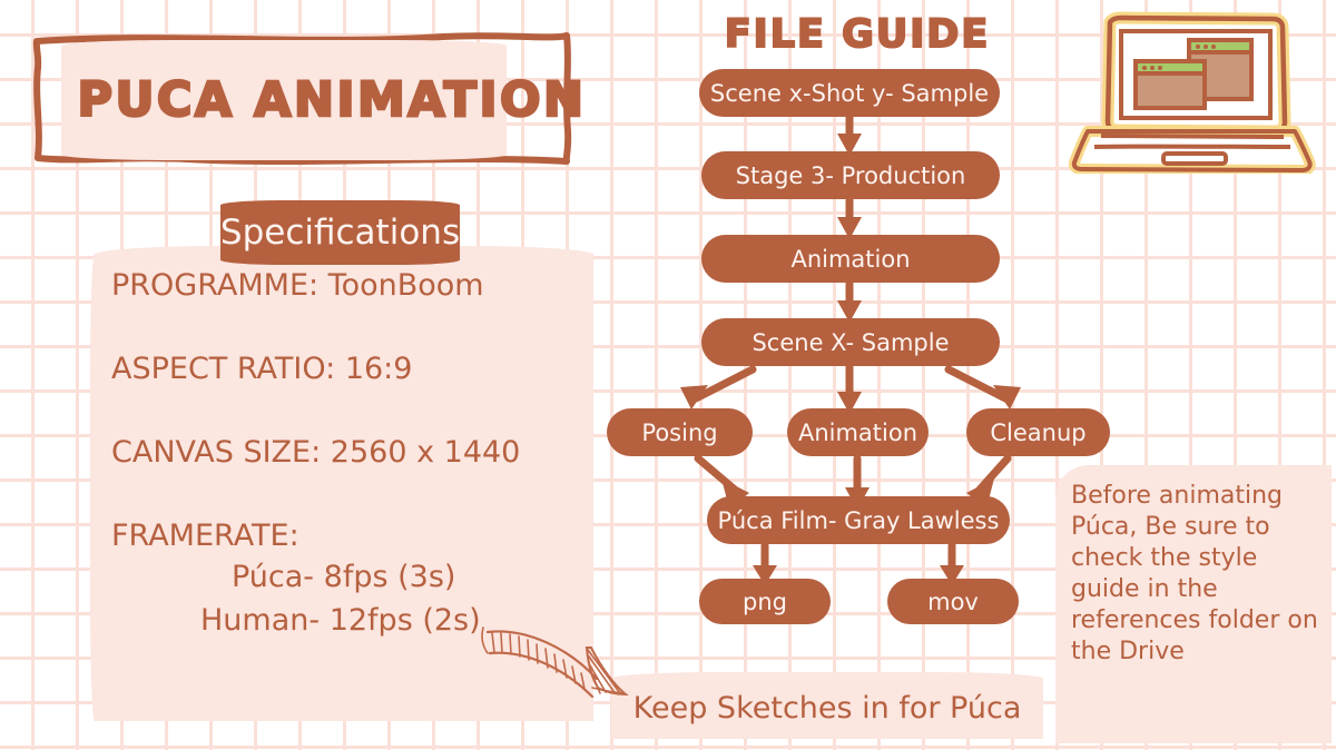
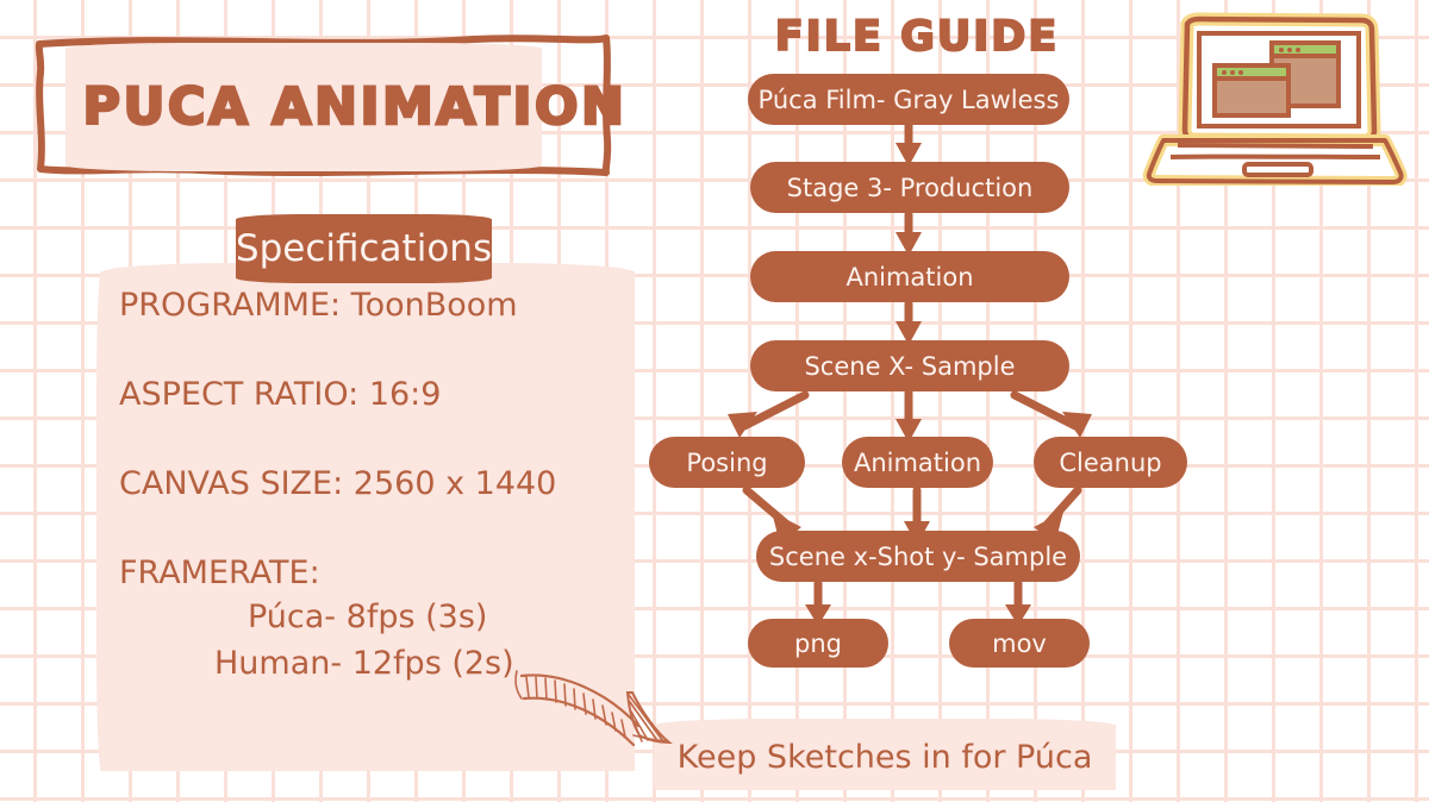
  PUCA ANIMATION
  Specifications
  PROGRAMME: ToonBoom
  ASPECT RATIO: 16:9
  CANVAS SIZE: 2560 x 1440
  FRAMERATE:
  Púca- 8fps (3s)
  Human- 12fps (2s)
  Keep Sketches in for Púca
  FILE GUIDE
- Scene x-Shot y- Sample
+ Púca Film- Gray Lawless
  Stage 3- Production
  Animation
  Scene X- Sample
  Posing
  Animation
  Cleanup
- Púca Film- Gray Lawless
+ Scene x-Shot y- Sample
  png
  mov
- Before animating Púca, Be sure to check the style guide in the references folder on the Drive
